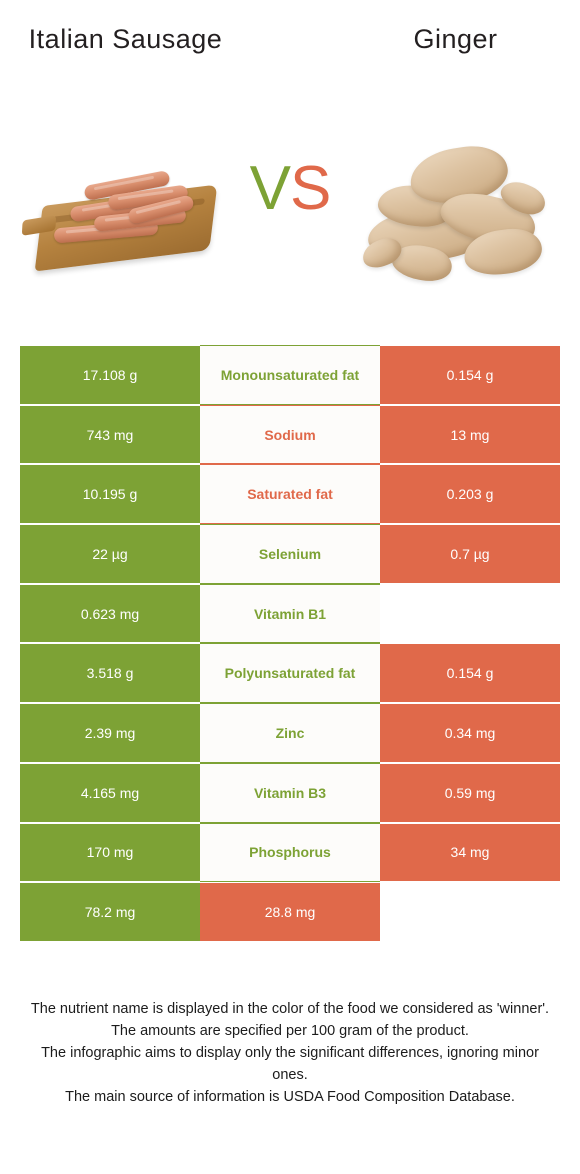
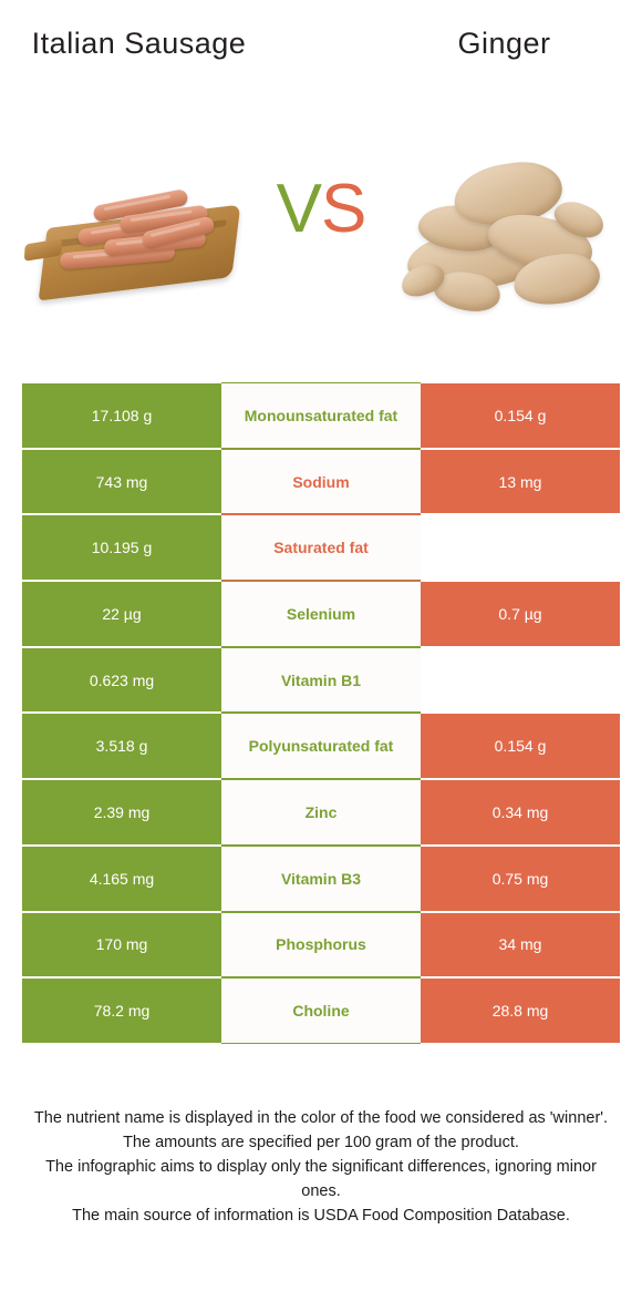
  Italian Sausage
  Ginger
  VS
  17.108 g
  Monounsaturated fat
  0.154 g
  743 mg
  Sodium
  13 mg
  10.195 g
  Saturated fat
- 0.203 g
  22 µg
  Selenium
  0.7 µg
  0.623 mg
  Vitamin B1
  3.518 g
  Polyunsaturated fat
  0.154 g
  2.39 mg
  Zinc
  0.34 mg
  4.165 mg
  Vitamin B3
- 0.59 mg
+ 0.75 mg
  170 mg
  Phosphorus
  34 mg
  78.2 mg
+ Choline
  28.8 mg
  The nutrient name is displayed in the color of the food we considered as 'winner'.
  The amounts are specified per 100 gram of the product.
  The infographic aims to display only the significant differences, ignoring minor ones.
  The main source of information is USDA Food Composition Database.
